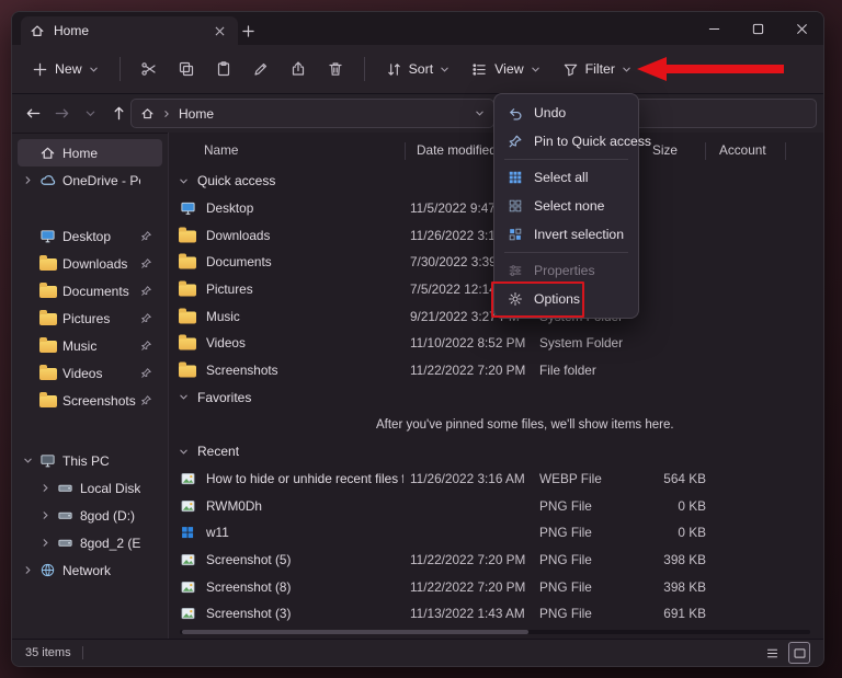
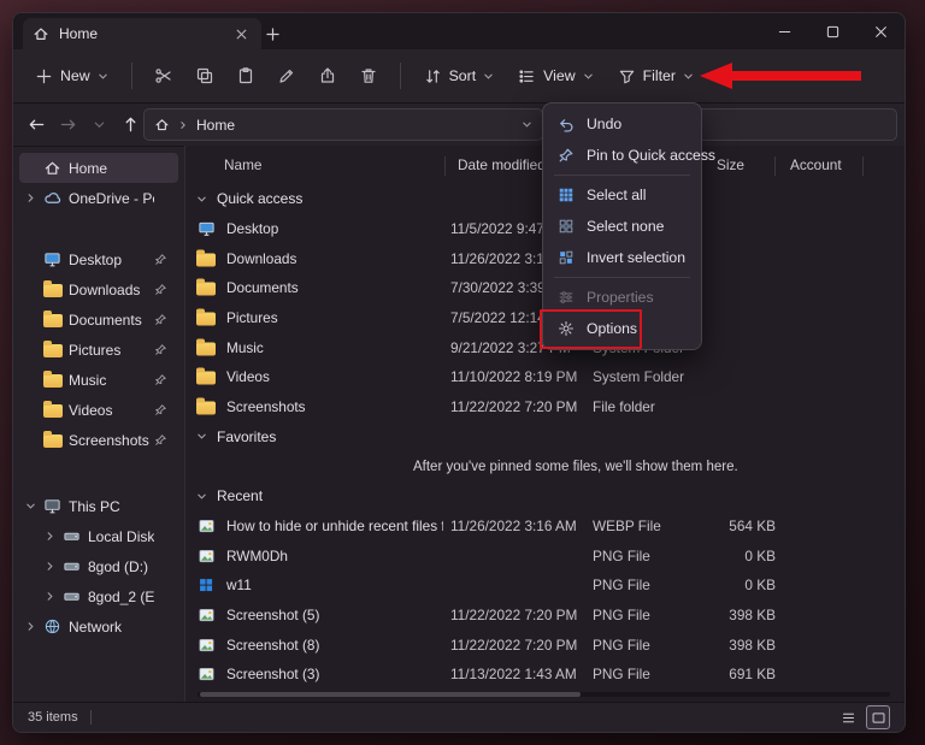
  Home
  New
  Sort
  View
  Filter
  Home
  Home
  Desktop
  Downloads
  Documents
  Pictures
  Music
  Videos
  Screenshots
  This PC
  8god (D:)
  8god_2 (E
  Network
  Name
  Date modifie
  Size
  Account
  Quick access
  Desktop
  11/5/2022 9:47
  Downloads
  11/26/2022 3:1
  Documents
  7/30/2022 3:3
  Pictures
  7/5/2022 12:1
  Music
  9/21/2022 3:27
  Videos
- 11/10/2022 8:52 PM
+ 11/10/2022 8:19 PM
  System Folder
  Screenshots
  11/22/2022 7:20 PM
  File folder
  Favorites
- After you've pinned some files, we'll show items here.
+ After you've pinned some files, we'll show them here.
  Recent
  How to hide or unhide recent files
  11/26/2022 3:16 AM
  WEBP File
  564 KB
  RWM0Dh
  PNG File
  0 KB
  w11
  PNG File
  0 KB
  Screenshot (5)
  11/22/2022 7:20 PM
  PNG File
  398 KB
  Screenshot (8)
  11/22/2022 7:20 PM
  PNG File
  398 KB
  Screenshot (3)
  11/13/2022 1:43 AM
  PNG File
  691 KB
  35 items
  Undo
  Pin to Quick access
  Select all
  Select none
  Invert selection
  Properties
  Options
